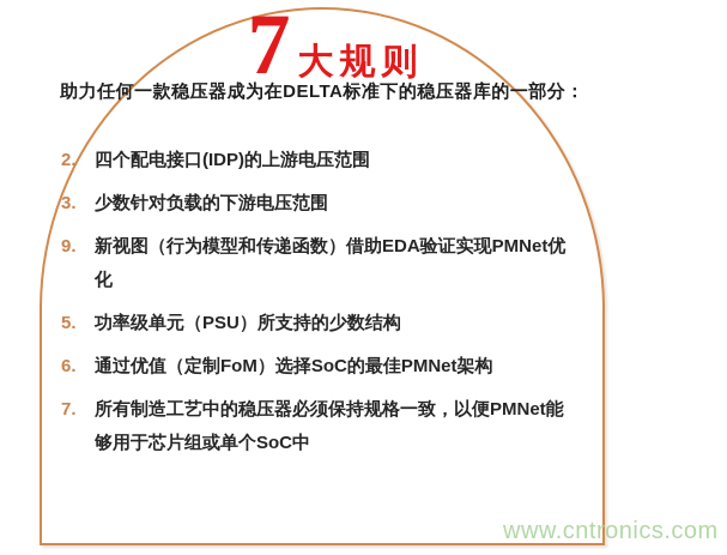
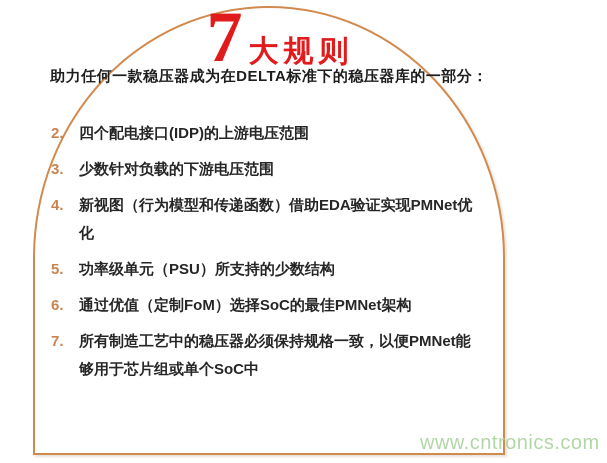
  7 大规则
  助力任何一款稳压器成为在DELTA标准下的稳压器库的一部分：
  2.
  四个配电接口(IDP)的上游电压范围
  3.
  少数针对负载的下游电压范围
- 9.
+ 4.
  新视图（行为模型和传递函数）借助EDA验证实现PMNet优化
  5.
  功率级单元（PSU）所支持的少数结构
  6.
  通过优值（定制FoM）选择SoC的最佳PMNet架构
  7.
  所有制造工艺中的稳压器必须保持规格一致，以便PMNet能够用于芯片组或单个SoC中
  www.cntronics.com
